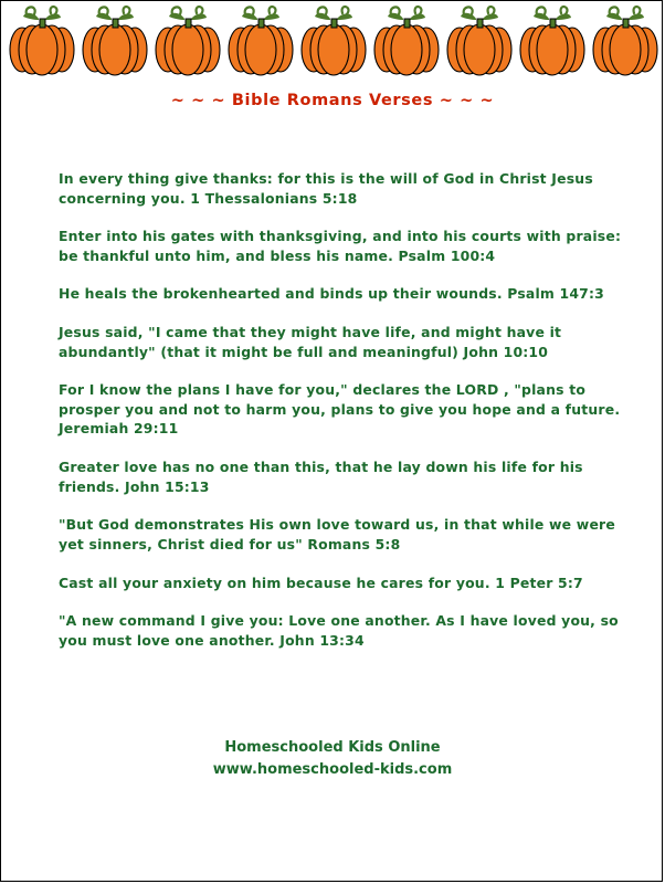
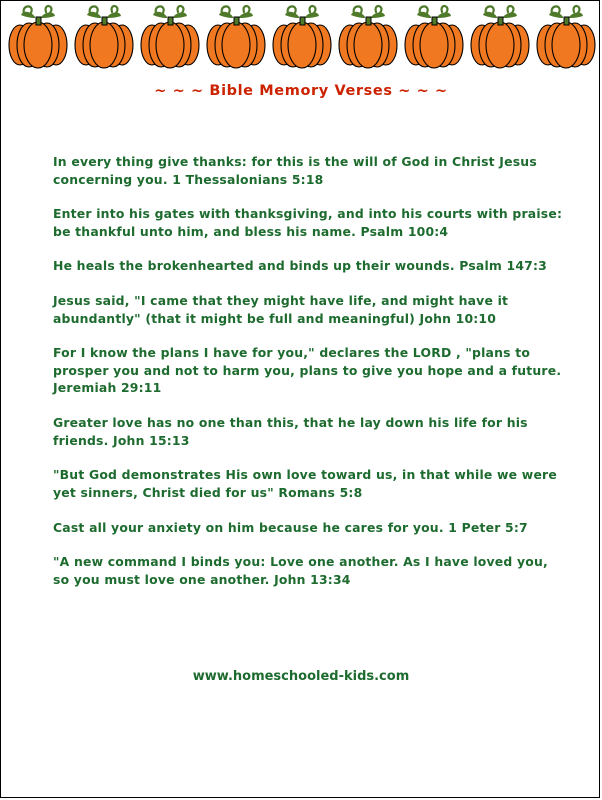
- ~ ~ ~ Bible Romans Verses ~ ~ ~
+ ~ ~ ~ Bible Memory Verses ~ ~ ~
  In every thing give thanks: for this is the will of God in Christ Jesus concerning you. 1 Thessalonians 5:18
  Enter into his gates with thanksgiving, and into his courts with praise: be thankful unto him, and bless his name. Psalm 100:4
  He heals the brokenhearted and binds up their wounds. Psalm 147:3
  Jesus said, "I came that they might have life, and might have it abundantly" (that it might be full and meaningful) John 10:10
  For I know the plans I have for you," declares the LORD , "plans to prosper you and not to harm you, plans to give you hope and a future. Jeremiah 29:11
  Greater love has no one than this, that he lay down his life for his friends. John 15:13
  "But God demonstrates His own love toward us, in that while we were yet sinners, Christ died for us" Romans 5:8
  Cast all your anxiety on him because he cares for you. 1 Peter 5:7
- "A new command I give you: Love one another. As I have loved you, so you must love one another. John 13:34
+ "A new command I binds you: Love one another. As I have loved you, so you must love one another. John 13:34
- Homeschooled Kids Online
  www.homeschooled-kids.com
